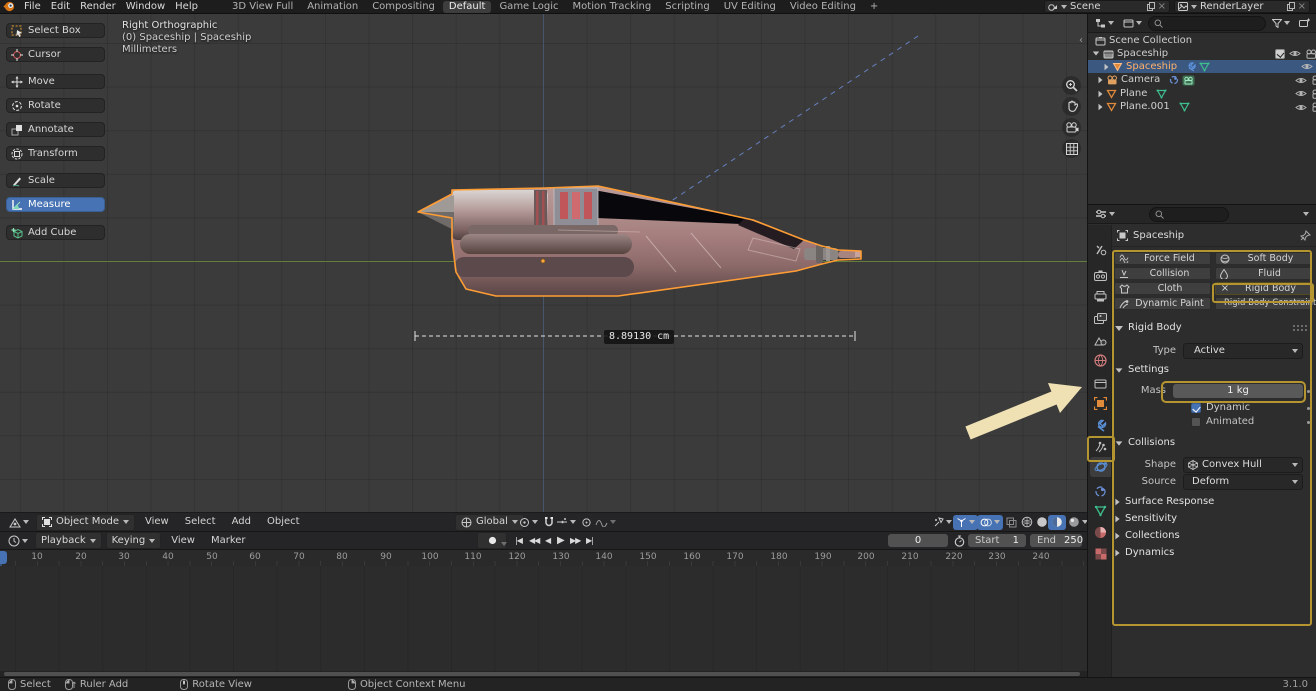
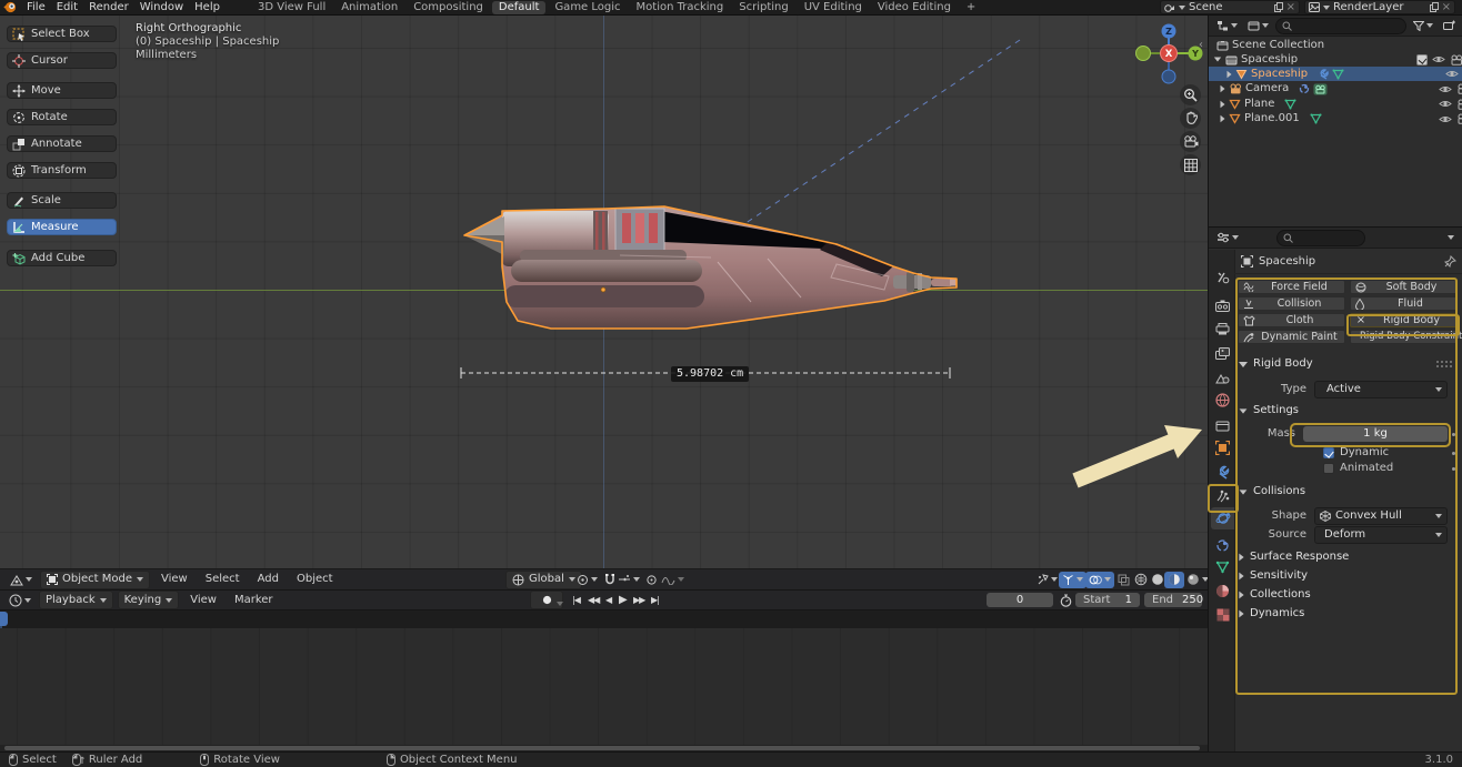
  File
  Edit
  Render
  Window
  Help
  3D View Full
  Animation
  Compositing
  Default
  Game Logic
  Motion Tracking
  Scripting
  UV Editing
  Video Editing
  +
  Scene
  ×
  RenderLayer
  ×
- 8.89130 cm
+ 5.98702 cm
  Select Box
  Cursor
  Move
  Rotate
  Annotate
  Transform
  Scale
  Measure
  Add Cube
  Right Orthographic
  (0) Spaceship | Spaceship
  Millimeters
+ Z
+ Y
+ X
  ‹
  Object Mode
  View
  Select
  Add
  Object
  Global
  Playback
  Keying
  View
  Marker
  |◀
  ◀◀
  ◀
  ▶
  ▶▶
  ▶|
  0
  Start
  1
  End
  250
- 10
- 20
- 30
- 40
- 50
- 60
- 70
- 80
- 90
- 100
- 110
- 120
- 130
- 140
- 150
- 160
- 170
- 180
- 190
- 200
- 210
- 220
- 230
- 240
  Scene Collection
  Spaceship
  Spaceship
  Camera
  Plane
  Plane.001
  Spaceship
  Force Field
  Soft Body
  Collision
  Fluid
  Cloth
  ×
  Rigid Body
  Dynamic Paint
  Rigid Body Constraint
  Rigid Body
  Type
  Active
  Settings
  Mass
  1 kg
  Dynamic
  Animated
  Collisions
  Shape
  Convex Hull
  Source
  Deform
  Surface Response
  Sensitivity
  Collections
  Dynamics
  Select
  Ruler Add
  Rotate View
  Object Context Menu
  3.1.0
